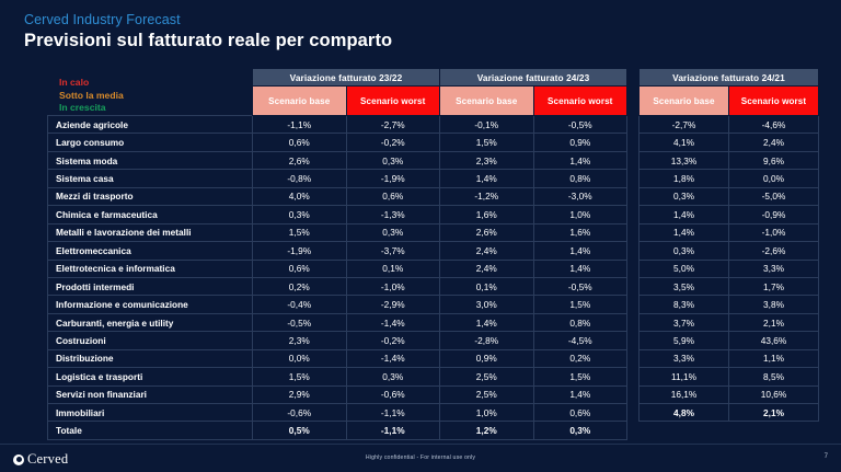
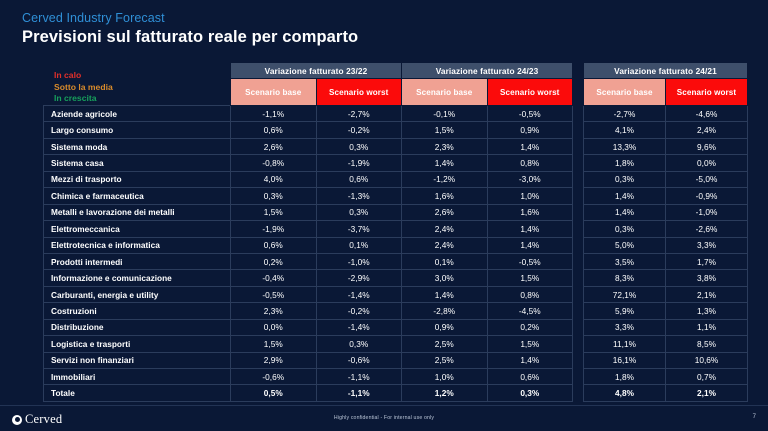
  Cerved Industry Forecast
  Previsioni sul fatturato reale per comparto
  In calo
  Sotto la media
  In crescita
  	Variazione fatturato 23/22	Variazione fatturato 24/23
  	Scenario base	Scenario worst	Scenario base	Scenario worst
  Aziende agricole	-1,1%	-2,7%	-0,1%	-0,5%
  Largo consumo	0,6%	-0,2%	1,5%	0,9%
  Sistema moda	2,6%	0,3%	2,3%	1,4%
  Sistema casa	-0,8%	-1,9%	1,4%	0,8%
  Mezzi di trasporto	4,0%	0,6%	-1,2%	-3,0%
  Chimica e farmaceutica	0,3%	-1,3%	1,6%	1,0%
  Metalli e lavorazione dei metalli	1,5%	0,3%	2,6%	1,6%
  Elettromeccanica	-1,9%	-3,7%	2,4%	1,4%
  Elettrotecnica e informatica	0,6%	0,1%	2,4%	1,4%
  Prodotti intermedi	0,2%	-1,0%	0,1%	-0,5%
  Informazione e comunicazione	-0,4%	-2,9%	3,0%	1,5%
  Carburanti, energia e utility	-0,5%	-1,4%	1,4%	0,8%
  Costruzioni	2,3%	-0,2%	-2,8%	-4,5%
  Distribuzione	0,0%	-1,4%	0,9%	0,2%
  Logistica e trasporti	1,5%	0,3%	2,5%	1,5%
  Servizi non finanziari	2,9%	-0,6%	2,5%	1,4%
  Immobiliari	-0,6%	-1,1%	1,0%	0,6%
  Totale	0,5%	-1,1%	1,2%	0,3%
  Variazione fatturato 24/21
  Scenario base	Scenario worst
  -2,7%	-4,6%
  4,1%	2,4%
  13,3%	9,6%
  1,8%	0,0%
  0,3%	-5,0%
  1,4%	-0,9%
  1,4%	-1,0%
  0,3%	-2,6%
  5,0%	3,3%
  3,5%	1,7%
  8,3%	3,8%
- 3,7%	2,1%
+ 72,1%	2,1%
- 5,9%	43,6%
+ 5,9%	1,3%
  3,3%	1,1%
  11,1%	8,5%
  16,1%	10,6%
+ 1,8%	0,7%
  4,8%	2,1%
  Cerved
